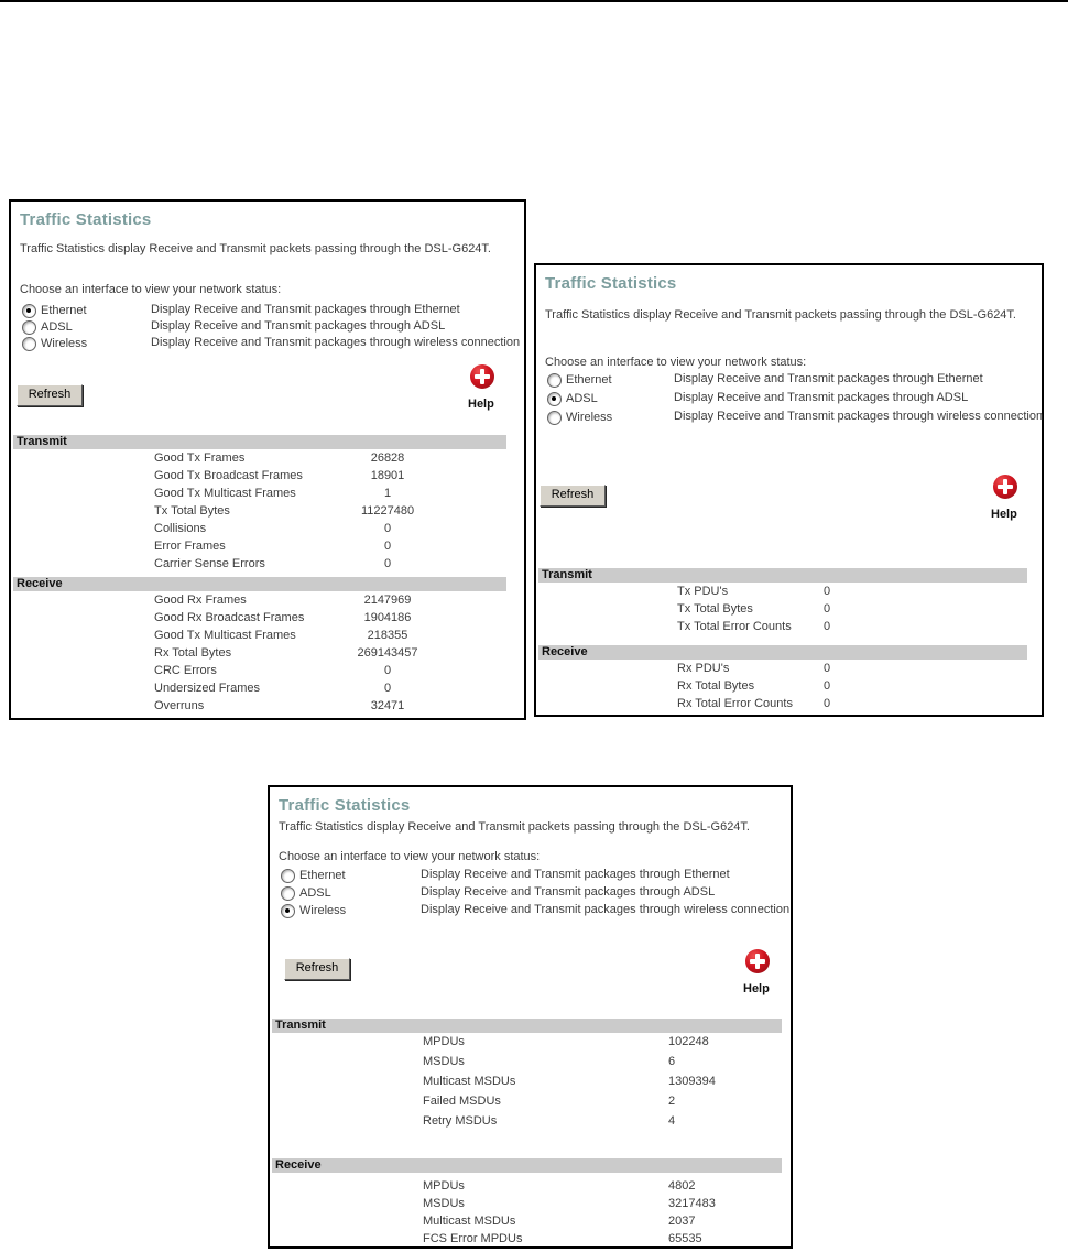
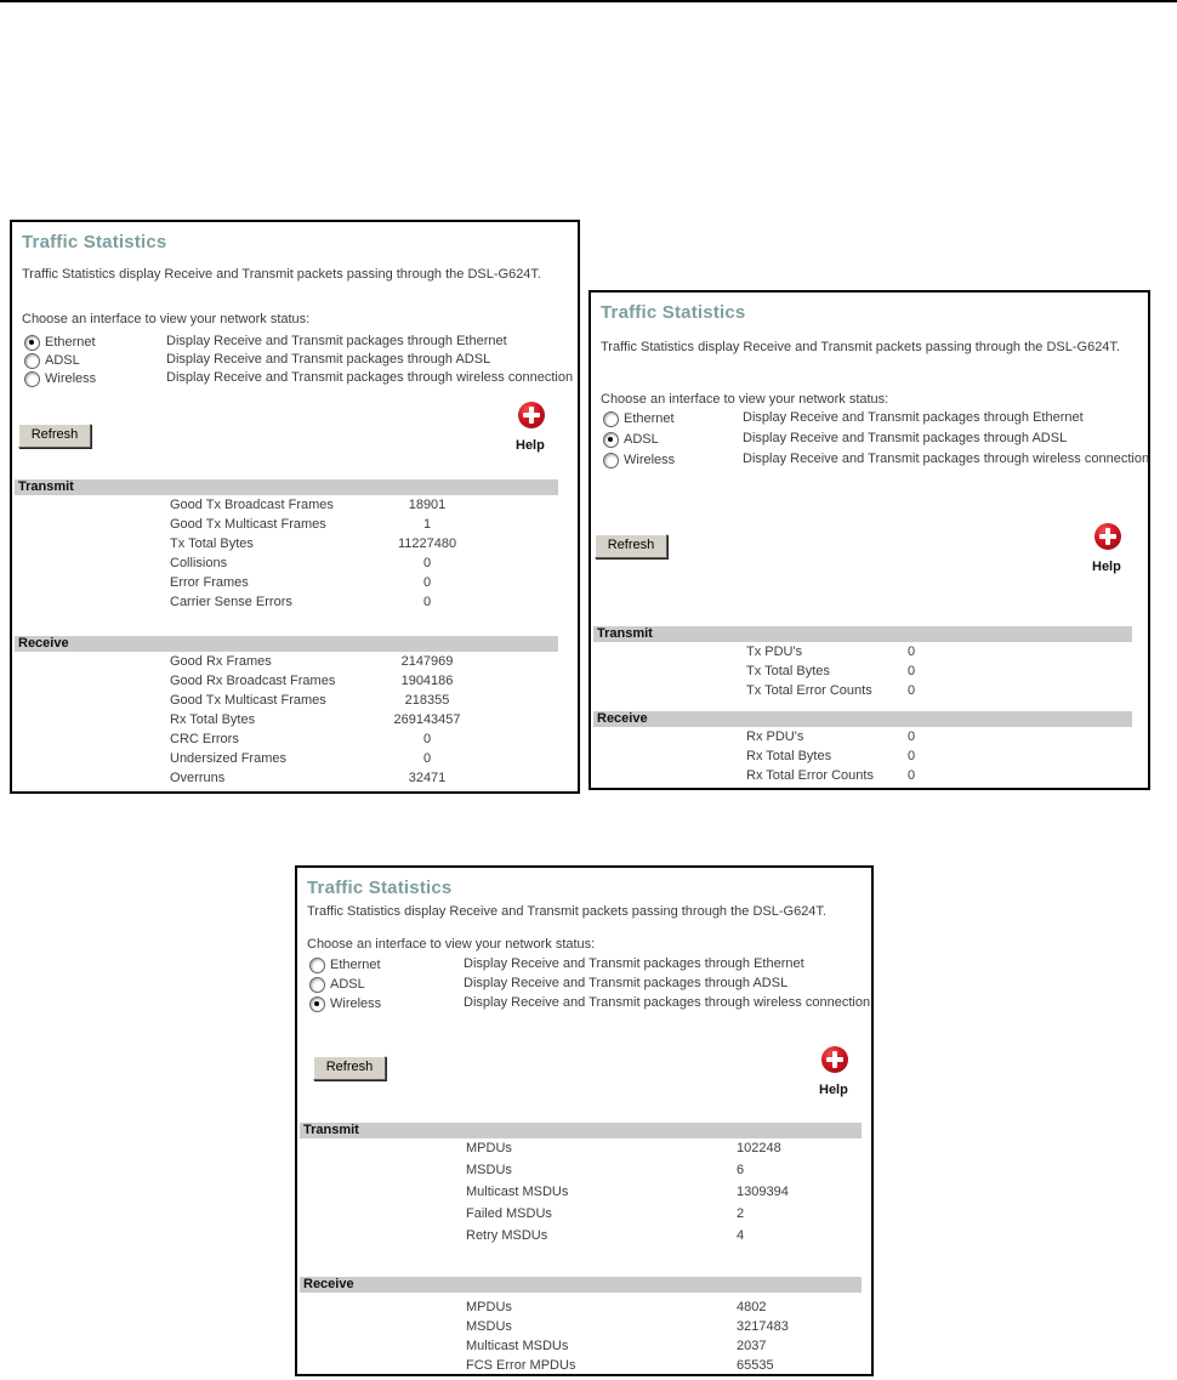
  Traffic Statistics
  Traffic Statistics display Receive and Transmit packets passing through the DSL-G624T.
  Choose an interface to view your network status:
  Ethernet
  Display Receive and Transmit packages through Ethernet
  ADSL
  Display Receive and Transmit packages through ADSL
  Wireless
  Display Receive and Transmit packages through wireless connection
  Refresh
  Help
  Transmit
- Good Tx Frames
- 26828
  Good Tx Broadcast Frames
  18901
  Good Tx Multicast Frames
  1
  Tx Total Bytes
  11227480
  Collisions
  0
  Error Frames
  0
  Carrier Sense Errors
  0
  Receive
  Good Rx Frames
  2147969
  Good Rx Broadcast Frames
  1904186
  Good Tx Multicast Frames
  218355
  Rx Total Bytes
  269143457
  CRC Errors
  0
  Undersized Frames
  0
  Overruns
  32471
  Traffic Statistics
  Traffic Statistics display Receive and Transmit packets passing through the DSL-G624T.
  Choose an interface to view your network status:
  Ethernet
  Display Receive and Transmit packages through Ethernet
  ADSL
  Display Receive and Transmit packages through ADSL
  Wireless
  Display Receive and Transmit packages through wireless connection
  Refresh
  Help
  Transmit
  Tx PDU's
  0
  Tx Total Bytes
  0
  Tx Total Error Counts
  0
  Receive
  Rx PDU's
  0
  Rx Total Bytes
  0
  Rx Total Error Counts
  0
  Traffic Statistics
  Traffic Statistics display Receive and Transmit packets passing through the DSL-G624T.
  Choose an interface to view your network status:
  Ethernet
  Display Receive and Transmit packages through Ethernet
  ADSL
  Display Receive and Transmit packages through ADSL
  Wireless
  Display Receive and Transmit packages through wireless connection
  Refresh
  Help
  Transmit
  MPDUs
  102248
  MSDUs
  6
  Multicast MSDUs
  1309394
  Failed MSDUs
  2
  Retry MSDUs
  4
  Receive
  MPDUs
  4802
  MSDUs
  3217483
  Multicast MSDUs
  2037
  FCS Error MPDUs
  65535
